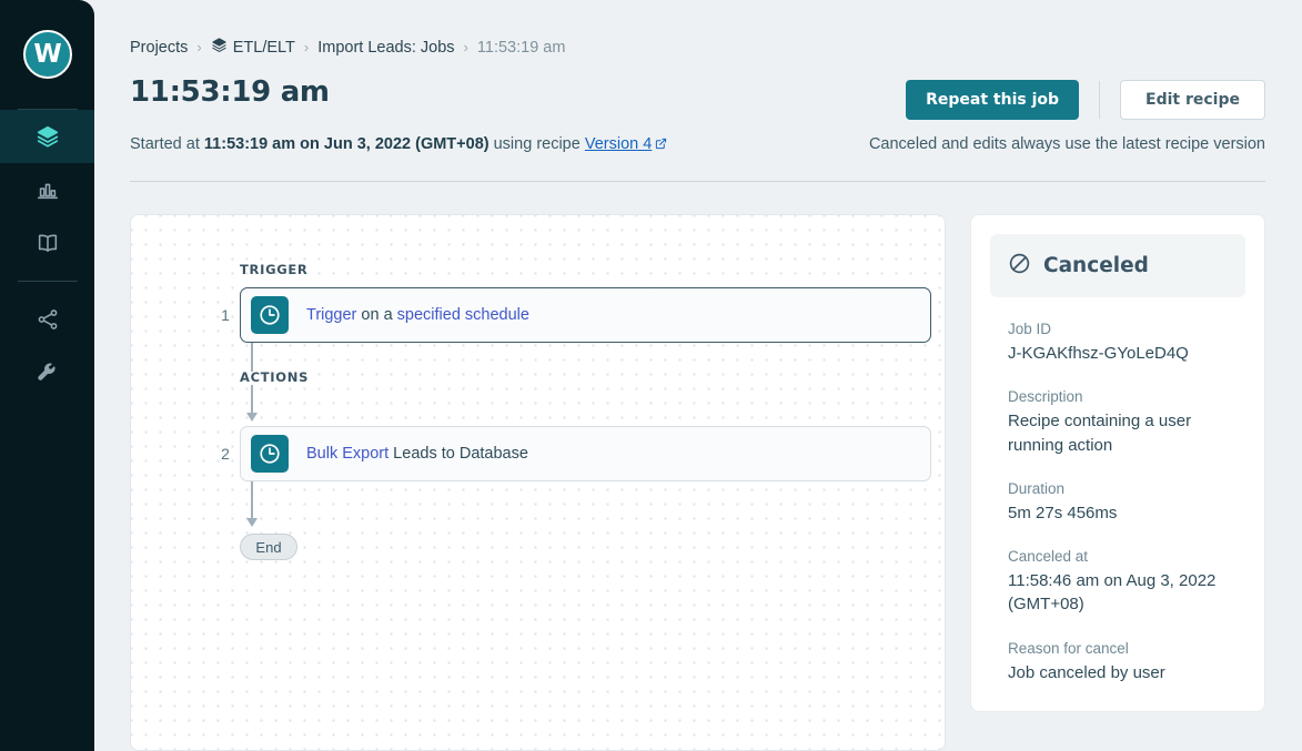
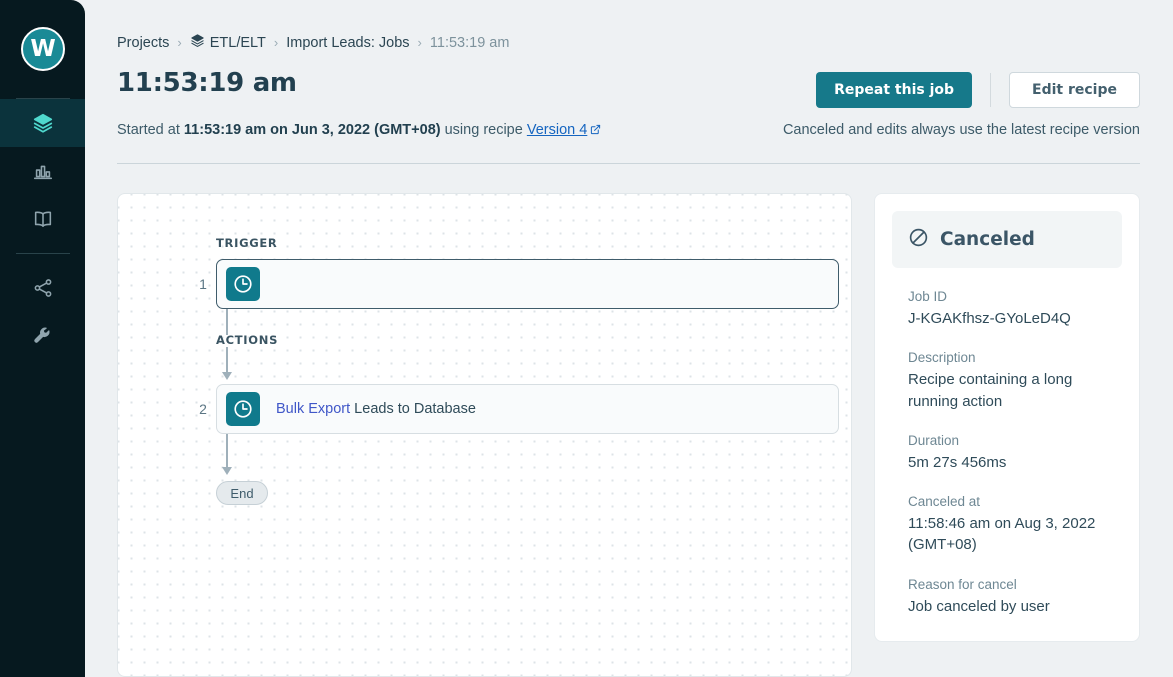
  W
  Projects
  ›
  ETL/ELT
  ›
  Import Leads: Jobs
  ›
  11:53:19 am
  11:53:19 am
  Repeat this job
  Edit recipe
  Started at 11:53:19 am on Jun 3, 2022 (GMT+08) using recipe Version 4
  Canceled and edits always use the latest recipe version
  TRIGGER
  1
- Trigger on a specified schedule
  ACTIONS
  2
  Bulk Export Leads to Database
  End
  Canceled
  Job ID
  J-KGAKfhsz-GYoLeD4Q
  Description
- Recipe containing a user running action
+ Recipe containing a long running action
  Duration
  5m 27s 456ms
  Canceled at
  11:58:46 am on Aug 3, 2022 (GMT+08)
  Reason for cancel
  Job canceled by user
